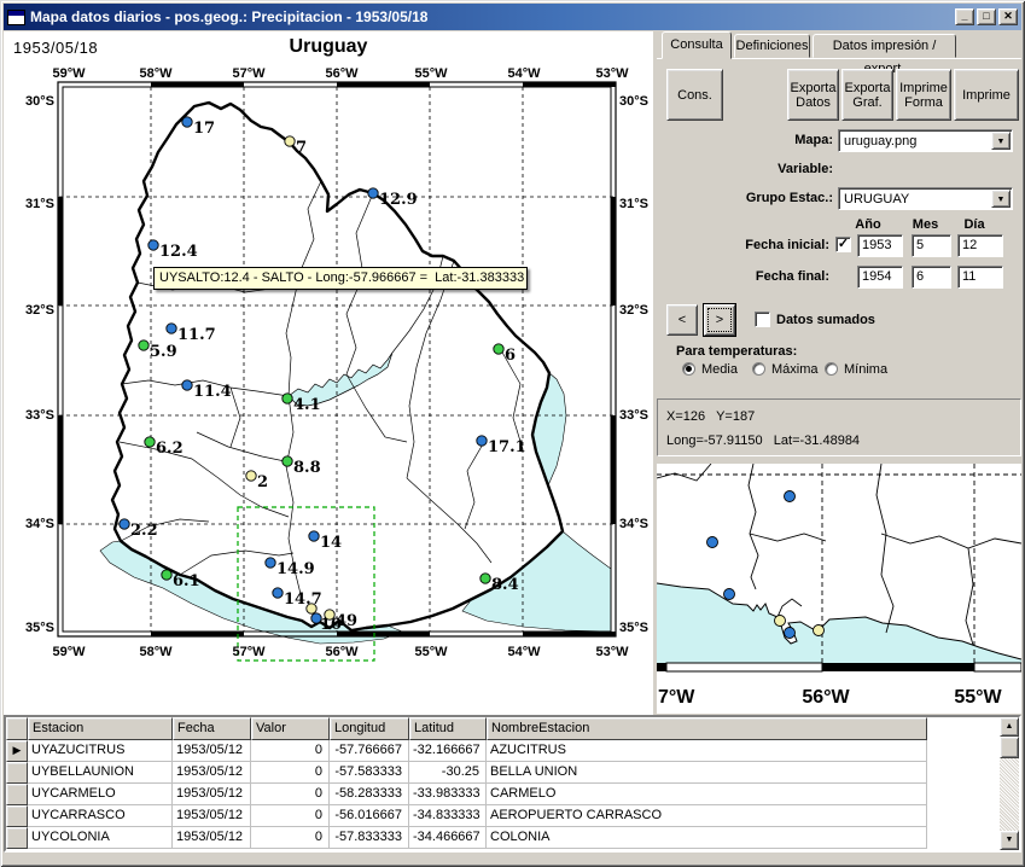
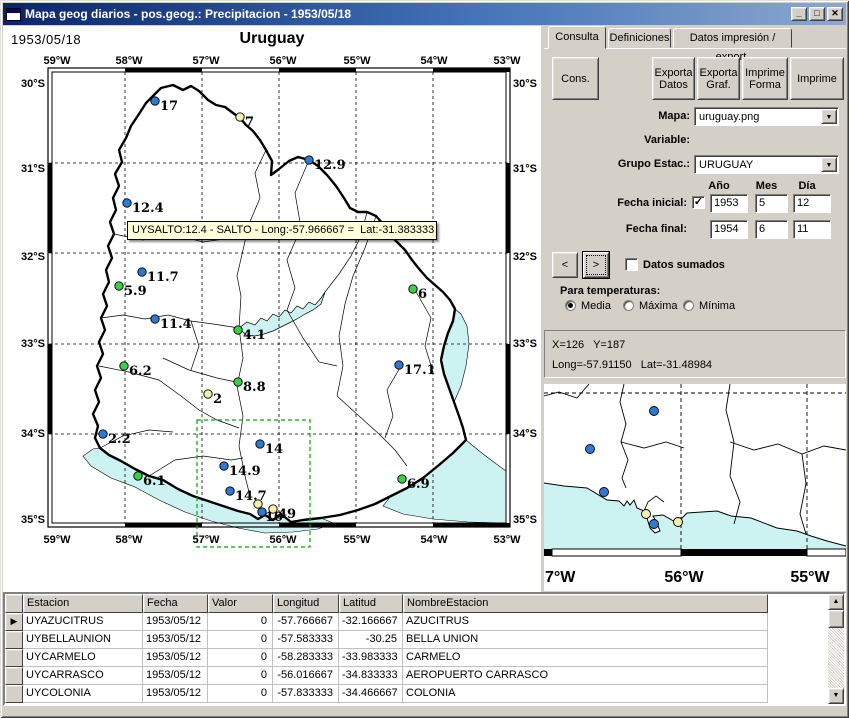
- Mapa datos diarios - pos.geog.: Precipitacion - 1953/05/18
+ Mapa geog diarios - pos.geog.: Precipitacion - 1953/05/18
  _
  □
  ✕
  59°W
  58°W
  57°W
  56°W
  55°W
  54°W
  53°W
  59°W
  58°W
  57°W
  56°W
  55°W
  54°W
  53°W
  30°S
  31°S
  32°S
  33°S
  34°S
  35°S
  30°S
  31°S
  32°S
  33°S
  34°S
  35°S
  17
  7
  12.9
  12.4
  11.7
  5.9
  11.4
  4.1
  6
  6.2
  17.1
  8.8
  2
  2.2
  6.1
  14
  14.9
  14.7
  10
  49
- 8.4
+ 6.9
  1953/05/18
  Uruguay
  UYSALTO:12.4 - SALTO - Long:-57.966667 = Lat:-31.383333
  Consulta
  Definiciones
  Cons.
  Exporta Datos
  Exporta Graf.
  Imprime Forma
  Imprime
  Mapa:
  uruguay.png
  Variable:
  Grupo Estac.:
  URUGUAY
  Año
  Mes
  Día
  Fecha inicial:
  ✓
  1953
  5
  12
  Fecha final:
  1954
  6
  11
  <
  >
  Datos sumados
  Para temperaturas:
  Media
  Máxima
  Mínima
  X=126 Y=187
  Long=-57.91150 Lat=-31.48984
  7°W
  56°W
  55°W
  Estacion
  Fecha
  Valor
  Longitud
  Latitud
  NombreEstacion
  ▶
  UYAZUCITRUS
  1953/05/12
  0
  -57.766667
  -32.166667
  AZUCITRUS
  UYBELLAUNION
  1953/05/12
  0
  -57.583333
  -30.25
  BELLA UNION
  UYCARMELO
  1953/05/12
  0
  -58.283333
  -33.983333
  CARMELO
  UYCARRASCO
  1953/05/12
  0
  -56.016667
  -34.833333
  AEROPUERTO CARRASCO
  UYCOLONIA
  1953/05/12
  0
  -57.833333
  -34.466667
  COLONIA
